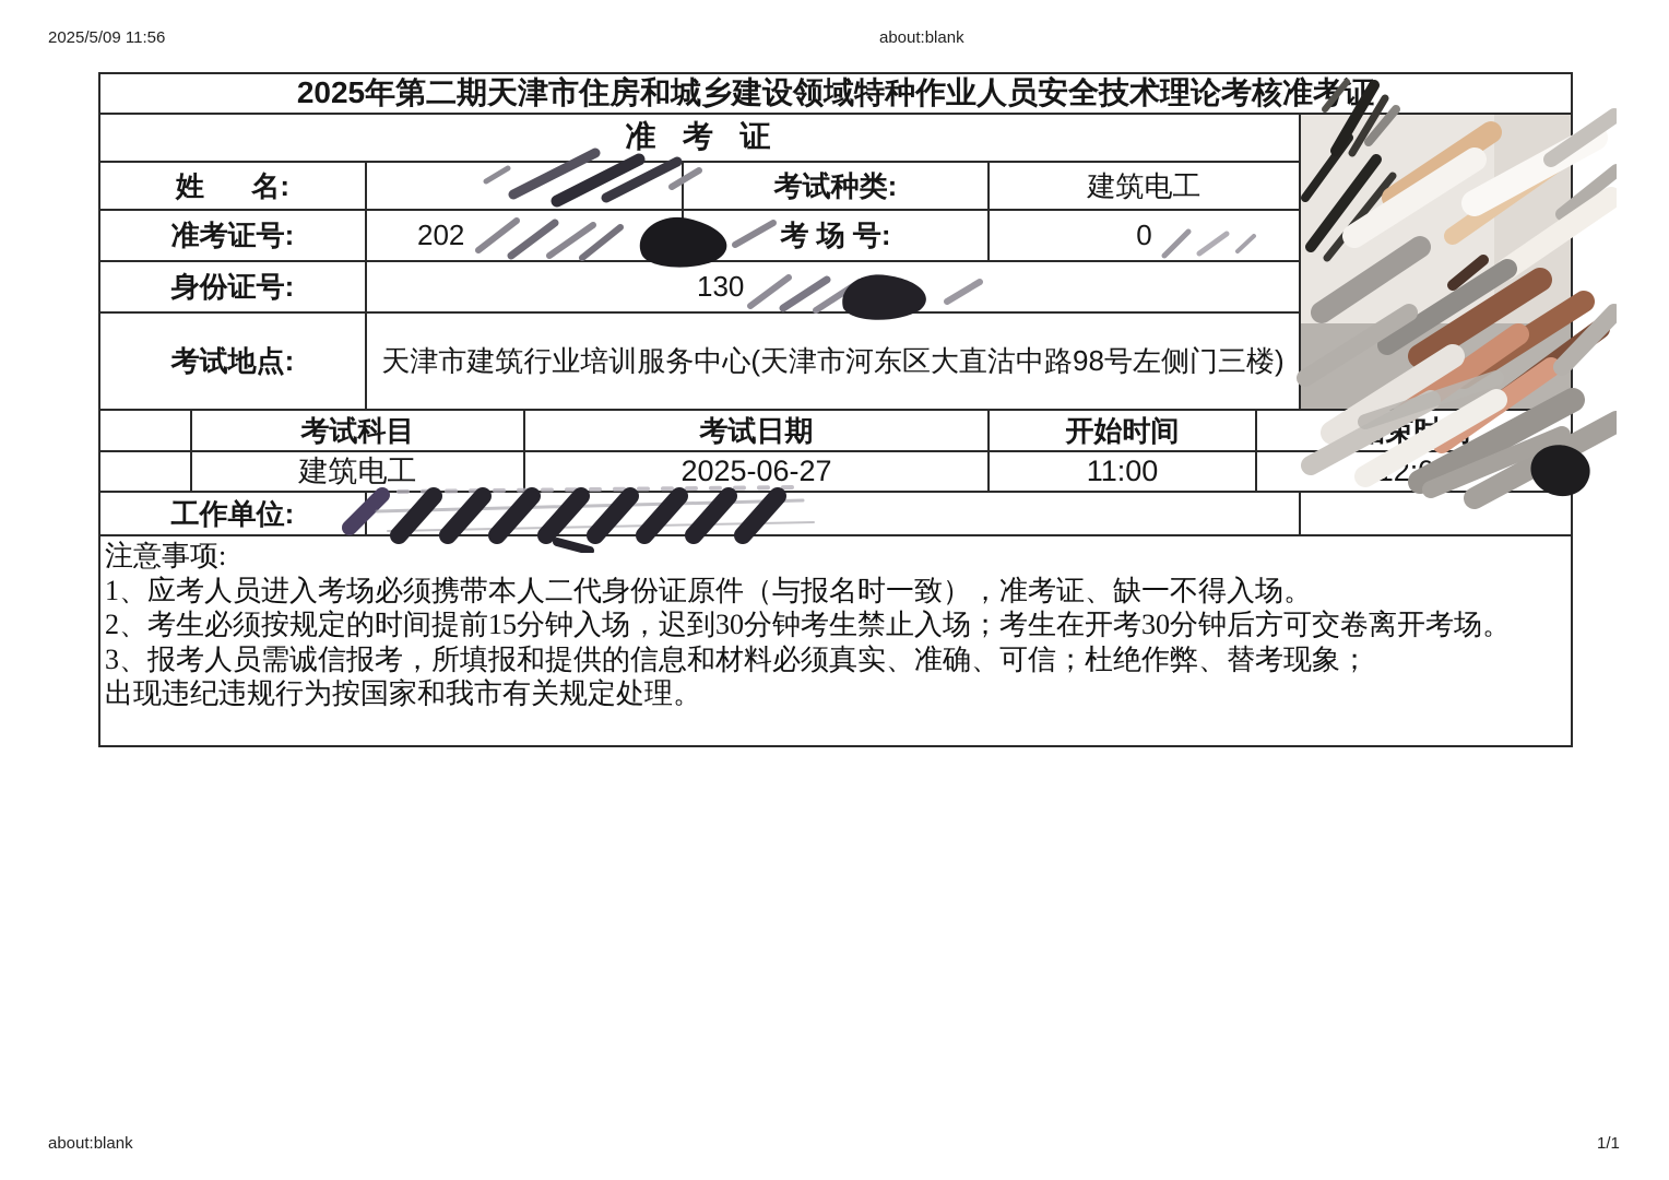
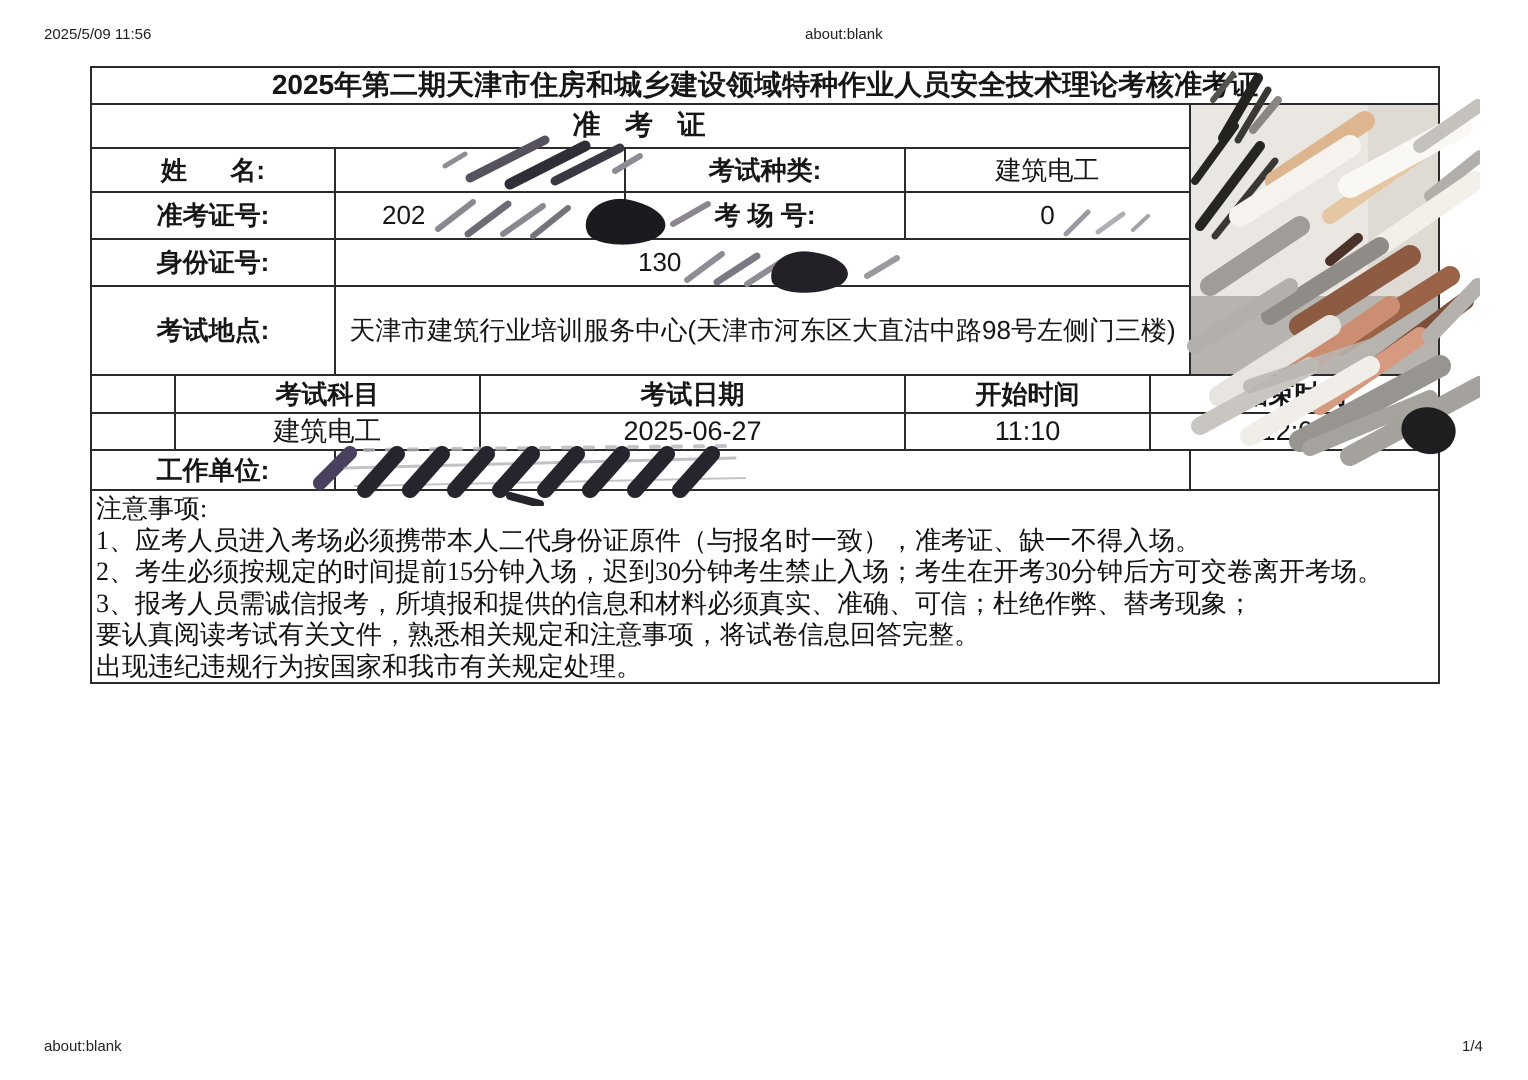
  2025/5/09 11:56
  about:blank
  about:blank
- 1/1
+ 1/4
  2025年第二期天津市住房和城乡建设领域特种作业人员安全技术理论考核准考证
  准 考 证
  姓 名:
  考试种类:
  建筑电工
  准考证号:
  202
  考 场 号:
  0
  身份证号:
  130
  考试地点:
  天津市建筑行业培训服务中心(天津市河东区大直沽中路98号左侧门三楼)
  考试科目
  考试日期
  开始时间
  建筑电工
  2025-06-27
- 11:00
+ 11:10
  工作单位:
  注意事项:
  1、应考人员进入考场必须携带本人二代身份证原件（与报名时一致），准考证、缺一不得入场。
  2、考生必须按规定的时间提前15分钟入场，迟到30分钟考生禁止入场；考生在开考30分钟后方可交卷离开考场。
  3、报考人员需诚信报考，所填报和提供的信息和材料必须真实、准确、可信；杜绝作弊、替考现象；
+ 要认真阅读考试有关文件，熟悉相关规定和注意事项，将试卷信息回答完整。
  出现违纪违规行为按国家和我市有关规定处理。
